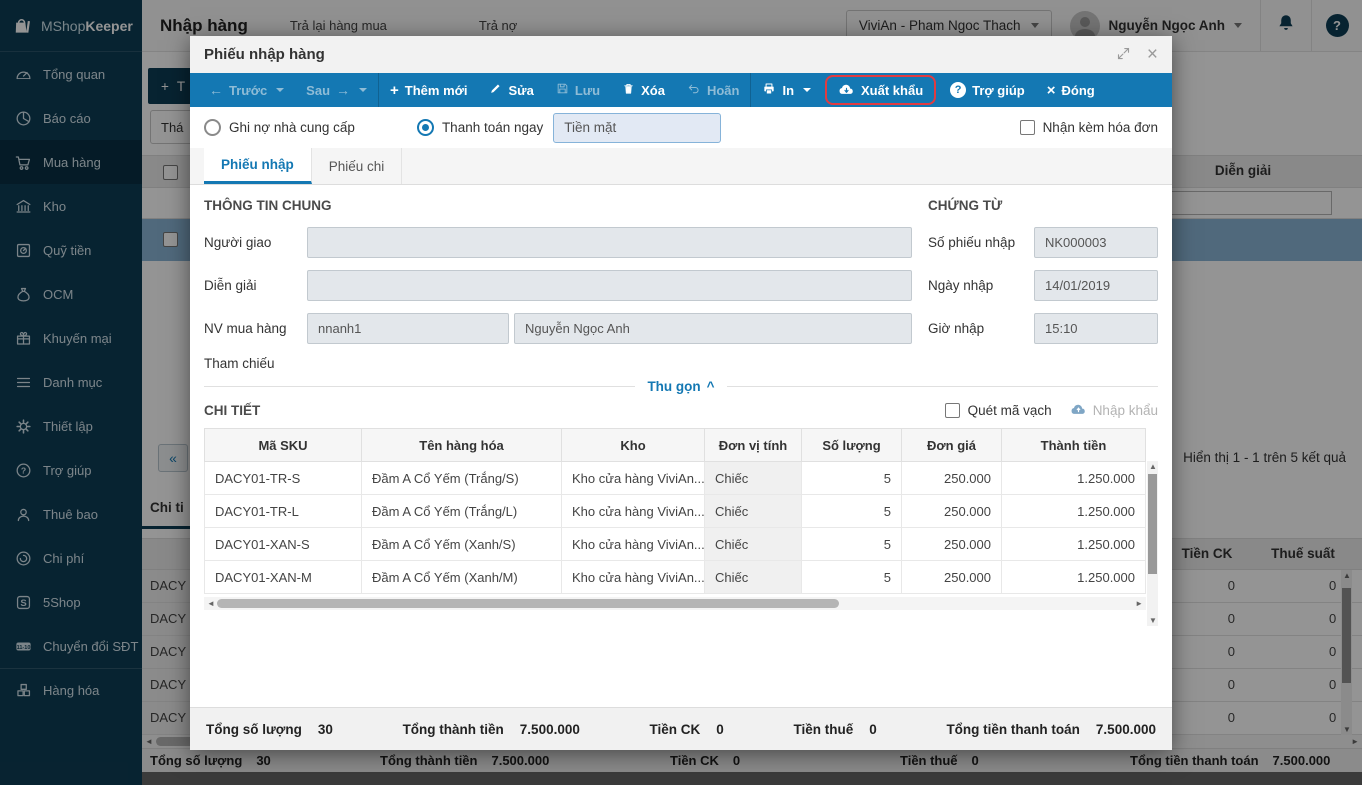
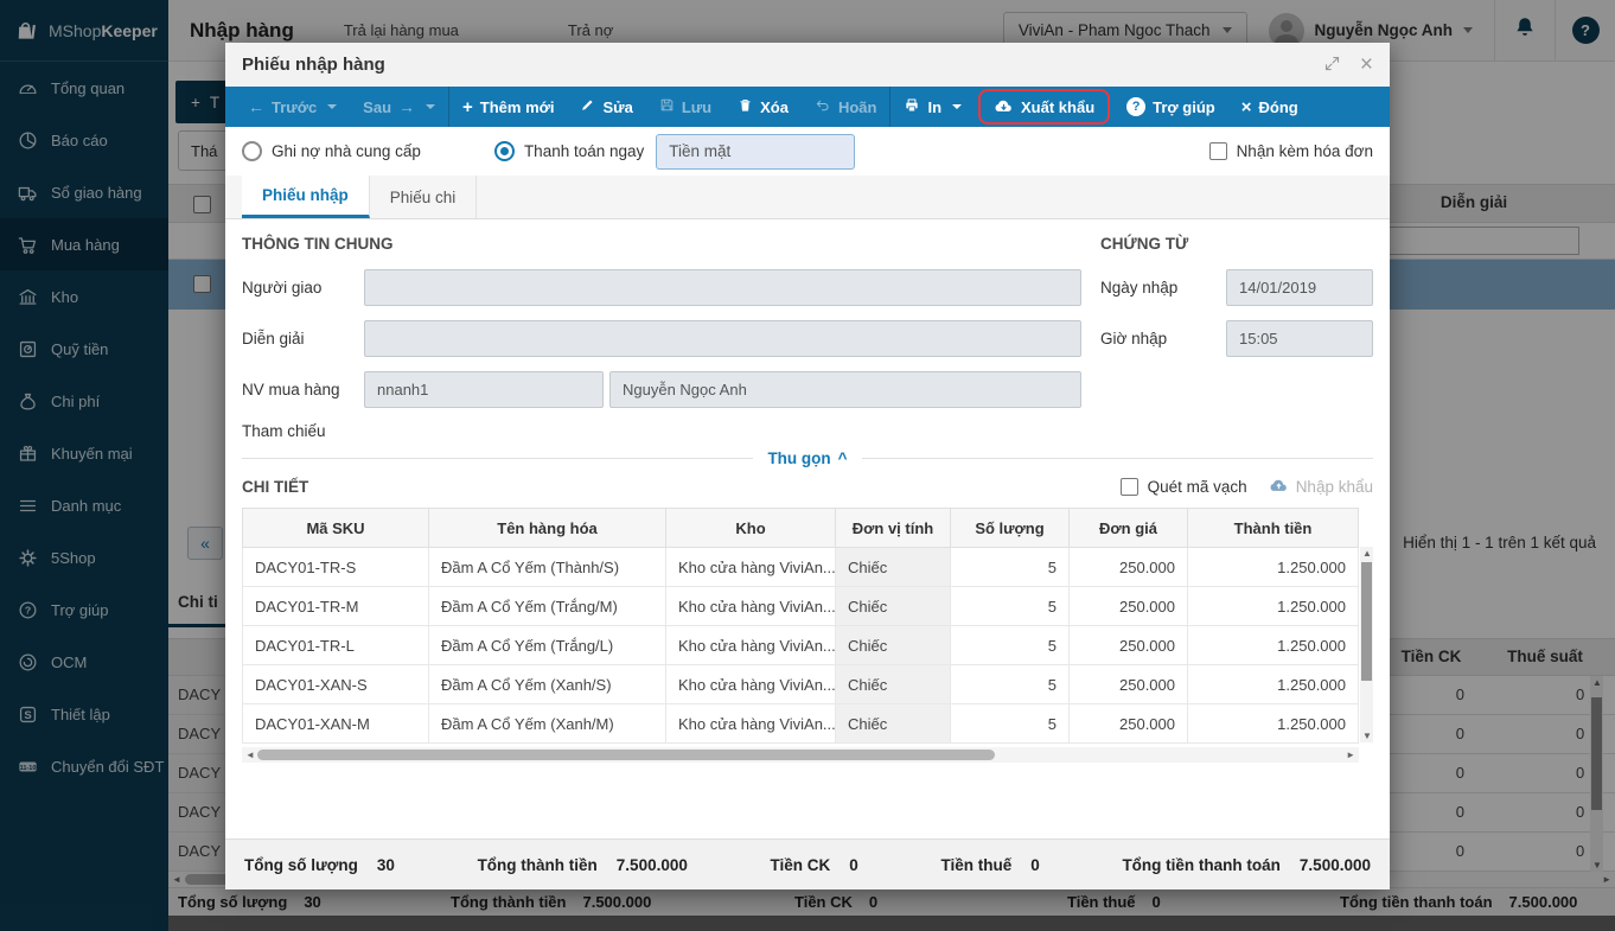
  MShopKeeper
  Tổng quan
  Báo cáo
+ Sổ giao hàng
  Mua hàng
  Kho
  Quỹ tiền
- OCM
+ Chi phí
  Khuyến mại
  Danh mục
- Thiết lập
+ 5Shop
  ?
  Trợ giúp
- Thuê bao
- Chi phí
+ OCM
  S
- 5Shop
+ Thiết lập
  Chuyển đổi SĐT
- Hàng hóa
  Nhập hàng
  Trả lại hàng mua
  Trả nợ
  ViviAn - Pham Ngoc Thach
  Nguyễn Ngọc Anh
  ?
  +
  T
  Thá
  Diễn giải
  «
- Hiển thị 1 - 1 trên 5 kết quả
+ Hiển thị 1 - 1 trên 1 kết quả
  Chi ti
  Tiền CK
  Thuế suất
  DACY
  0
  0
  DACY
  0
  0
  DACY
  0
  0
  DACY
  0
  0
  DACY
  0
  0
  ▲
  ▼
  ◄
  ►
  Tổng số lượng
  30
  Tổng thành tiền
  7.500.000
  Tiền CK
  0
  Tiền thuế
  0
  Tổng tiền thanh toán
  7.500.000
  Phiếu nhập hàng
  ×
  ←
  Trước
  Sau
  →
  +
  Thêm mới
  Sửa
  Lưu
  Xóa
  Hoãn
  In
  Xuất khẩu
  ?
  Trợ giúp
  ×
  Đóng
  Ghi nợ nhà cung cấp
  Thanh toán ngay
  Tiền mặt
  Nhận kèm hóa đơn
  Phiếu nhập
  Phiếu chi
  THÔNG TIN CHUNG
  Người giao
  Diễn giải
  NV mua hàng
  nnanh1
  Nguyễn Ngọc Anh
  Tham chiếu
  CHỨNG TỪ
- Số phiếu nhập
- NK000003
  Ngày nhập
  14/01/2019
  Giờ nhập
- 15:10
+ 15:05
  Thu gọn
  ^
  CHI TIẾT
  Quét mã vạch
  Nhập khẩu
  Mã SKU	Tên hàng hóa	Kho	Đơn vị tính	Số lượng	Đơn giá	Thành tiền
- DACY01-TR-S	Đầm A Cổ Yếm (Trắng/S)	Kho cửa hàng ViviAn...	Chiếc	5	250.000	1.250.000
+ DACY01-TR-S	Đầm A Cổ Yếm (Thành/S)	Kho cửa hàng ViviAn...	Chiếc	5	250.000	1.250.000
+ DACY01-TR-M	Đầm A Cổ Yếm (Trắng/M)	Kho cửa hàng ViviAn...	Chiếc	5	250.000	1.250.000
  DACY01-TR-L	Đầm A Cổ Yếm (Trắng/L)	Kho cửa hàng ViviAn...	Chiếc	5	250.000	1.250.000
  DACY01-XAN-S	Đầm A Cổ Yếm (Xanh/S)	Kho cửa hàng ViviAn...	Chiếc	5	250.000	1.250.000
  DACY01-XAN-M	Đầm A Cổ Yếm (Xanh/M)	Kho cửa hàng ViviAn...	Chiếc	5	250.000	1.250.000
  ▲
  ▼
  ◄
  ►
  Tổng số lượng
  30
  Tổng thành tiền
  7.500.000
  Tiền CK
  0
  Tiền thuế
  0
  Tổng tiền thanh toán
  7.500.000
